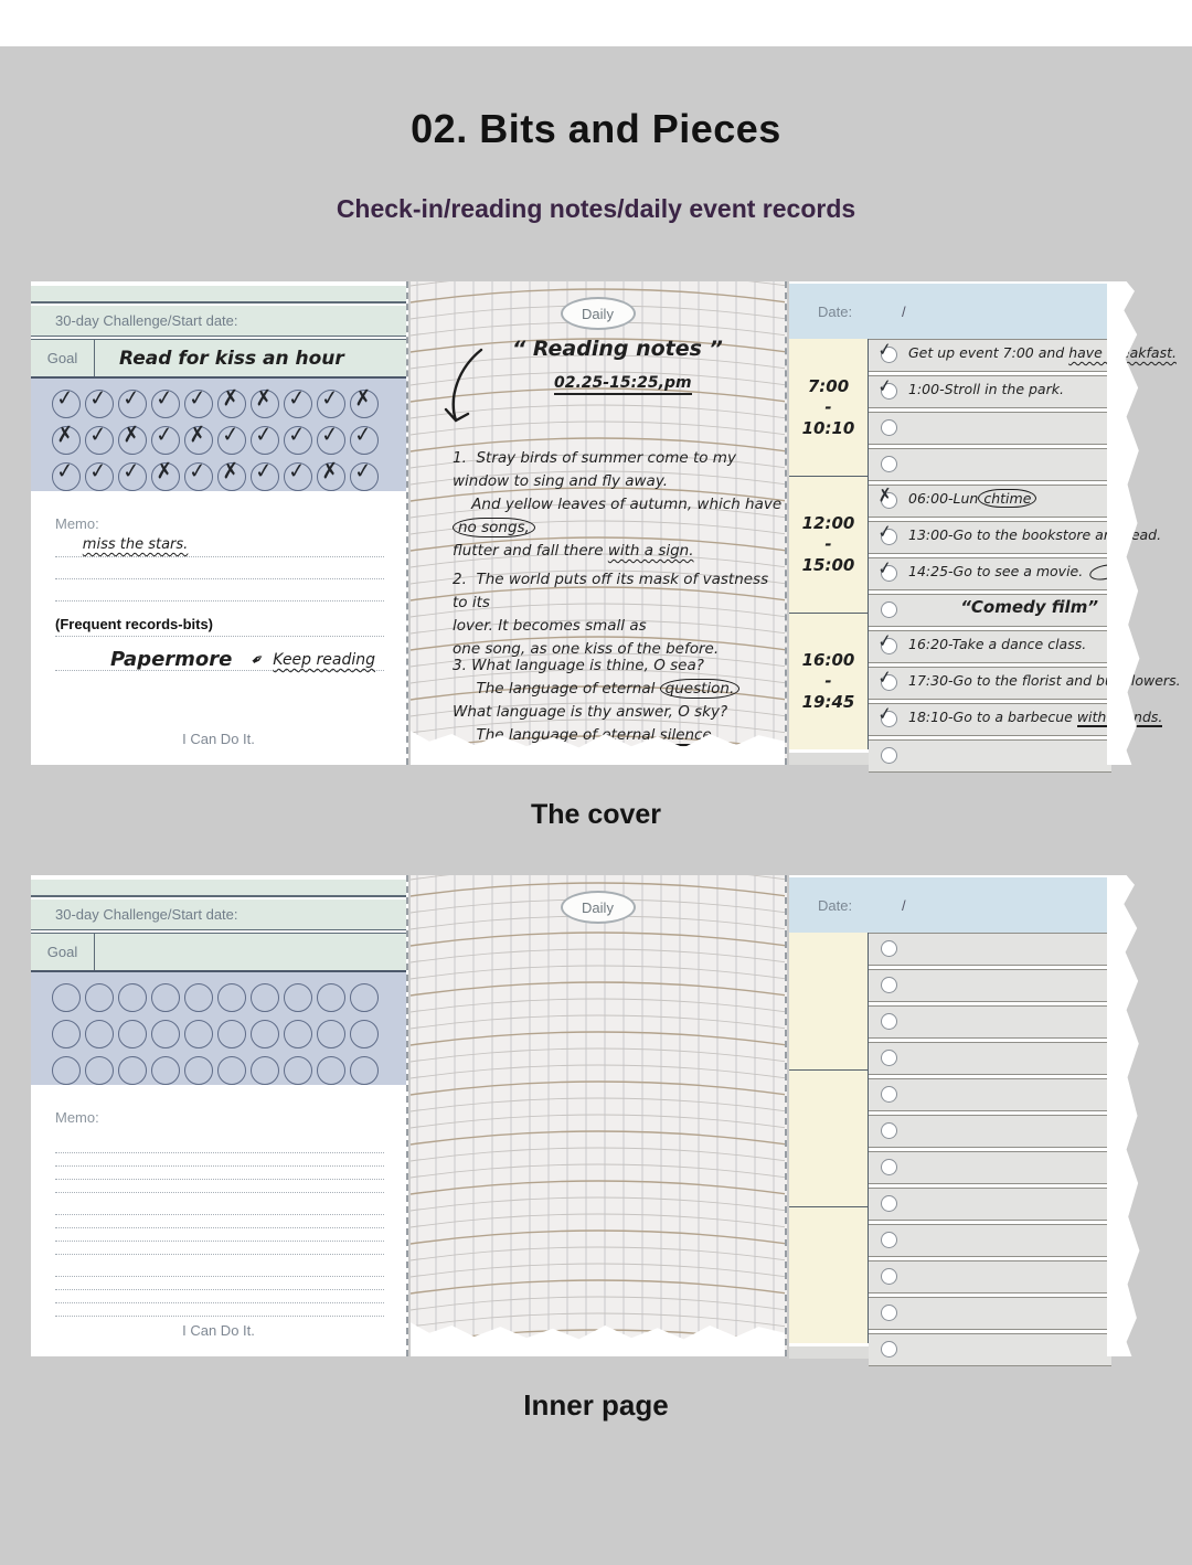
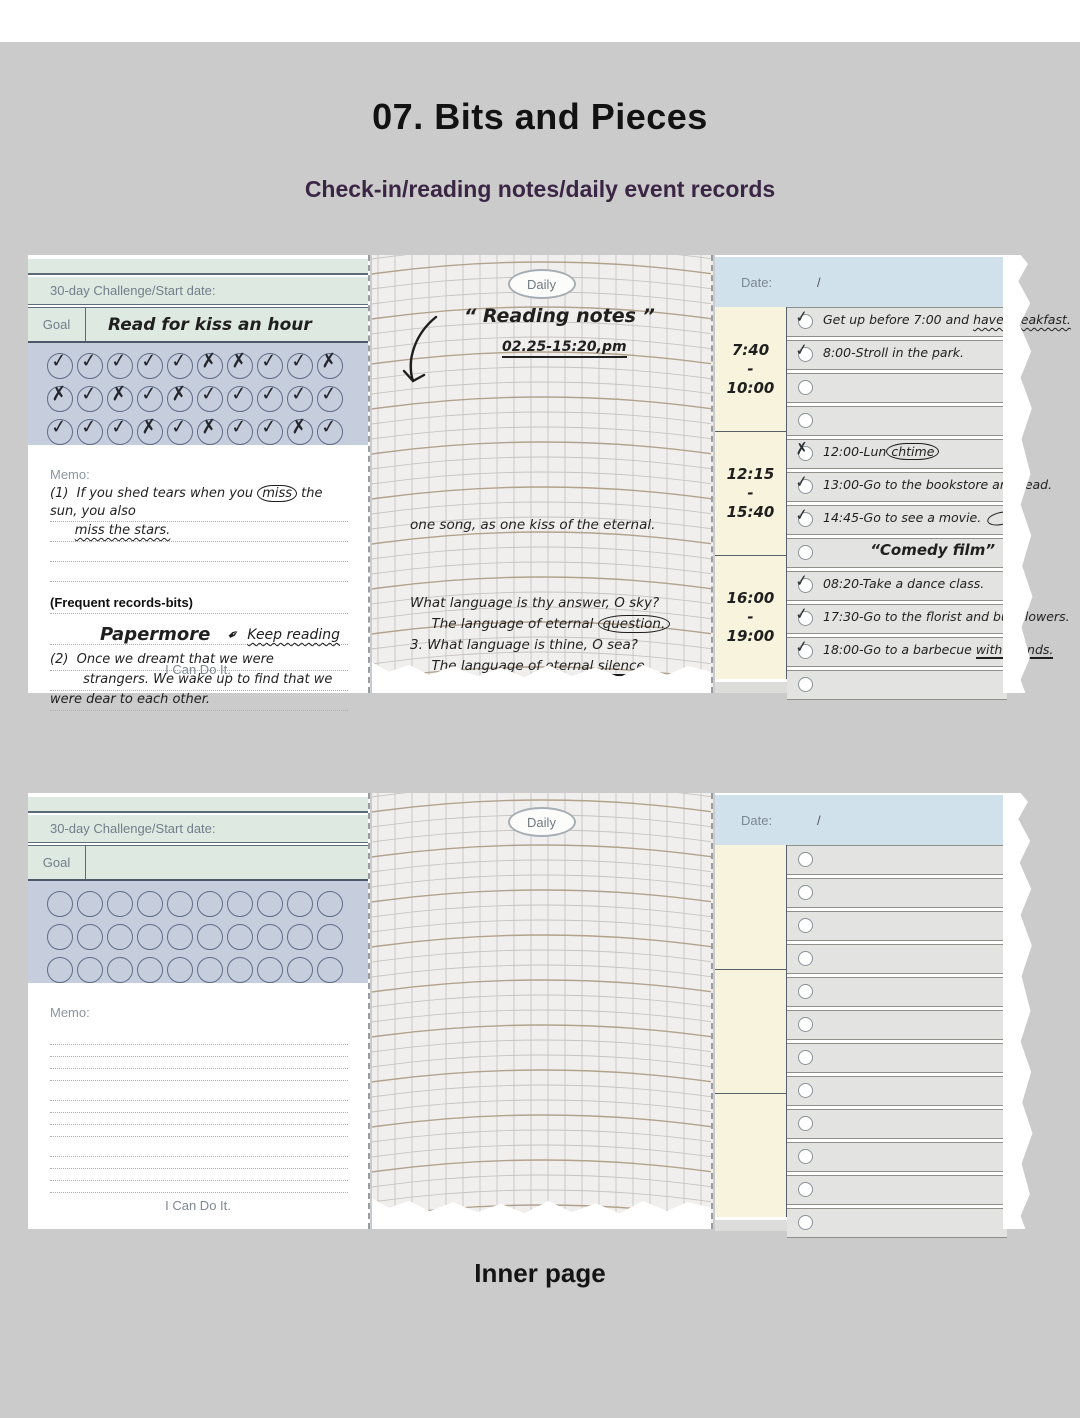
- 02. Bits and Pieces
+ 07. Bits and Pieces
  Check-in/reading notes/daily event records
  30-day Challenge/Start date:
  Goal
  Read for kiss an hour
  Memo:
+ (1) If you shed tears when you miss the sun, you also
  miss the stars.
  (Frequent records-bits)
  Papermore
+ (2) Once we dreamt that we were
+ strangers. We wake up to find that we
+ were dear to each other.
  I Can Do It.
  Daily
  “ Reading notes ”
- 02.25-15:25,pm
+ 02.25-15:20,pm
- 1. Stray birds of summer come to my
- window to sing and fly away.
- And yellow leaves of autumn, which have no songs,
- flutter and fall there with a sign.
- 2. The world puts off its mask of vastness to its
- lover. It becomes small as
- one song, as one kiss of the before.
+ one song, as one kiss of the eternal.
- 3. What language is thine, O sea?
+ What language is thy answer, O sky?
  The language of eternal question.
- What language is thy answer, O sky?
+ 3. What language is thine, O sea?
  The language ofternal silence.
  Date:
  /
- 7:00
+ 7:40
  -
- 10:10
+ 10:00
- 12:00
+ 12:15
  -
- 15:00
+ 15:40
  16:00
  -
- 19:45
+ 19:00
- Get up event 7:00 and haveakfast.
+ Get up before 7:00 and haveeakfast.
- 1:00-Stroll in the park.
+ 8:00-Stroll in the park.
- 06:00-Lun chtime
+ 12:00-Lun chtime
  13:00-Go to the bookstore aead.
- 14:25-Go to see a movie.
+ 14:45-Go to see a movie.
  “Comedy film”
- 16:20-Take a dance class.
+ 08:20-Take a dance class.
  17:30-Go to the florist and blowers.
- 18:10-Go to a barbecue withnds.
+ 18:00-Go to a barbecue withnds.
- The cover
  30-day Challenge/Start date:
  Goal
  Memo:
  I Can Do It.
  Daily
  Date:
  /
  Inner page
